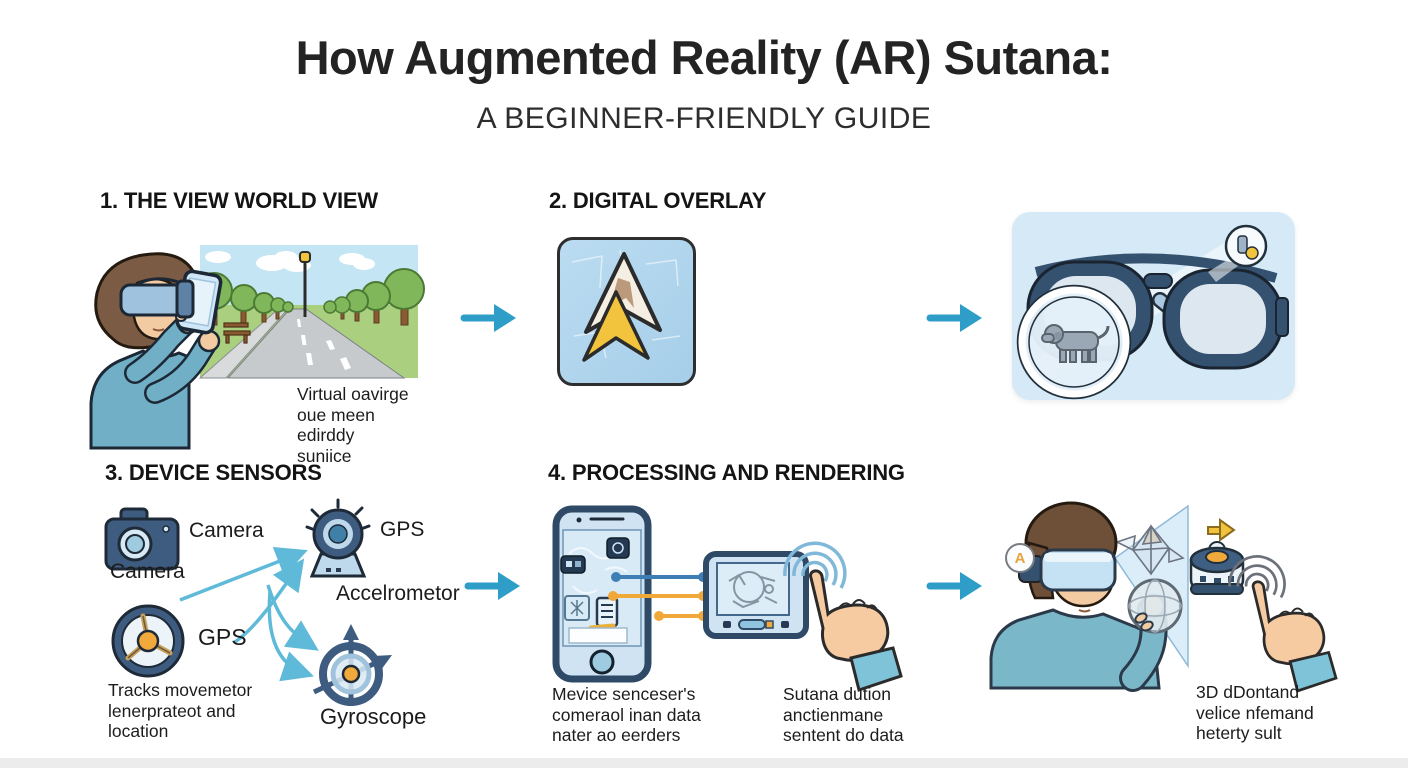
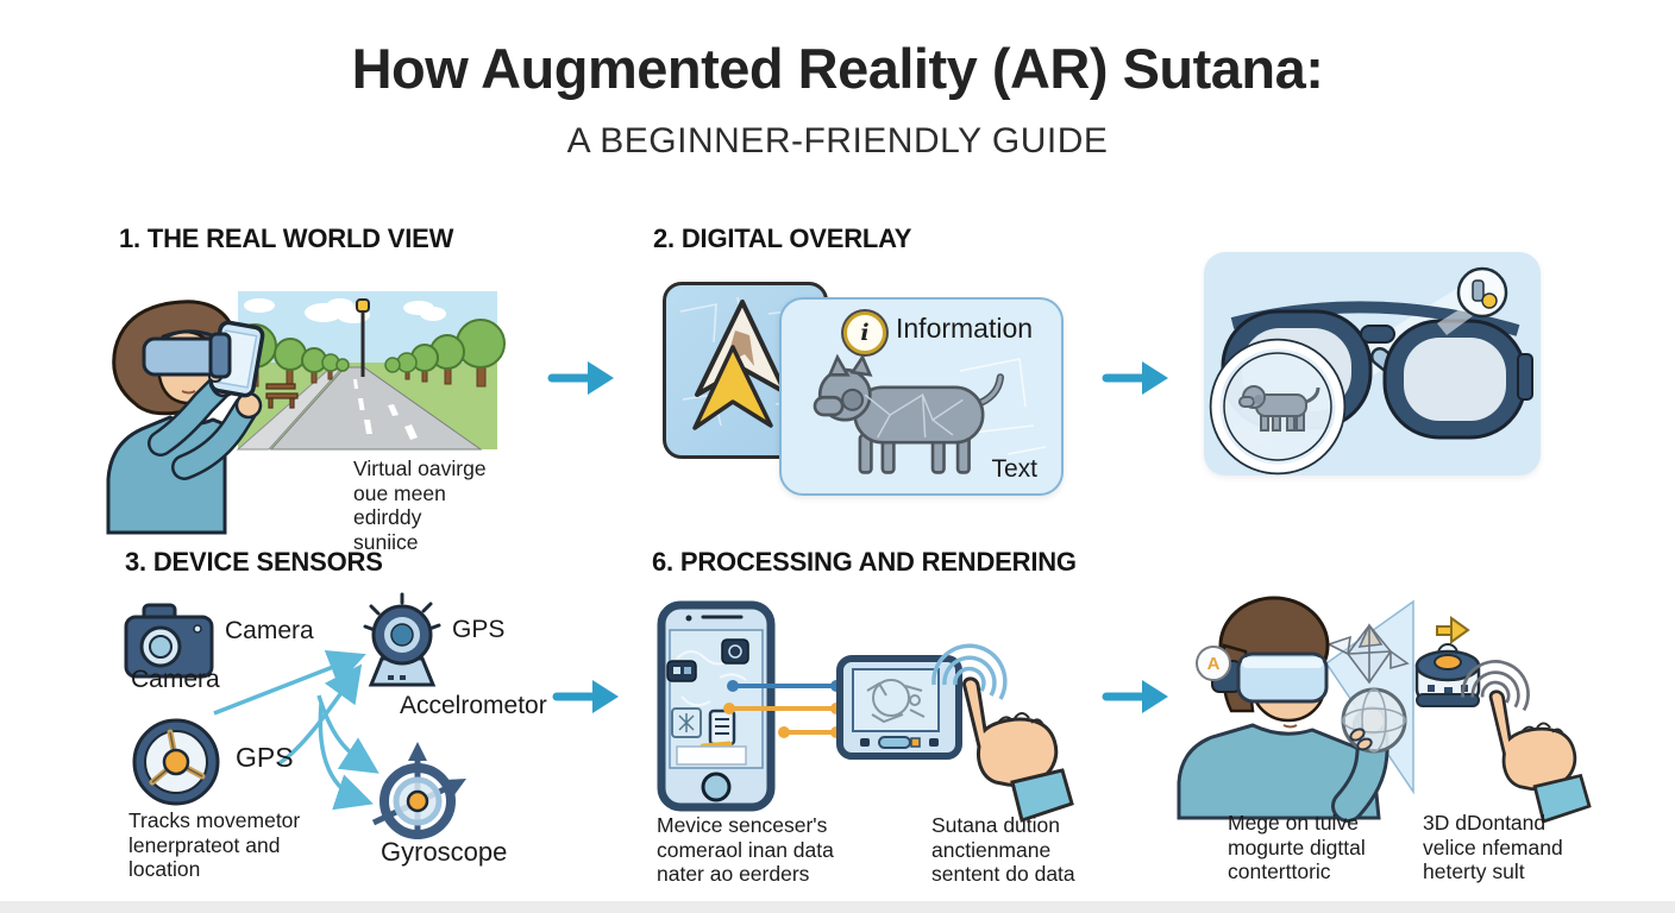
  How Augmented Reality (AR) Sutana:
  A BEGINNER-FRIENDLY GUIDE
- 1. THE VIEW WORLD VIEW
+ 1. THE REAL WORLD VIEW
  2. DIGITAL OVERLAY
  Virtual oavirge
  oue meen edirddy
  suniice
+ i
+ Information
+ Text
  3. DEVICE SENSORS
- 4. PROCESSING AND RENDERING
+ 6. PROCESSING AND RENDERING
  Camera
  Camera
  GPS
  Accelrometor
  GPS
  Gyroscope
  Tracks movemetor
  lenerprateot and
  location
  Mevice senceser's
  comeraol inan data
  nater ao eerders
  Sutana dution
  anctienmane
  sentent do data
  A
+ Mege on tuive
+ mogurte digttal
+ conterttoric
  3D dDontand
  velice nfemand
  heterty sult
